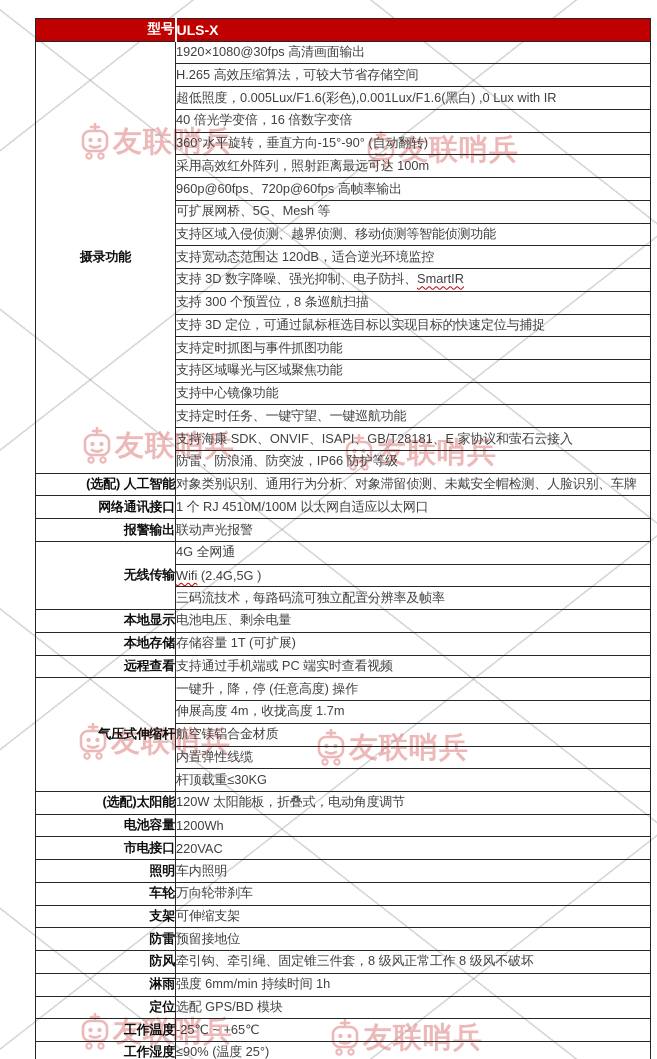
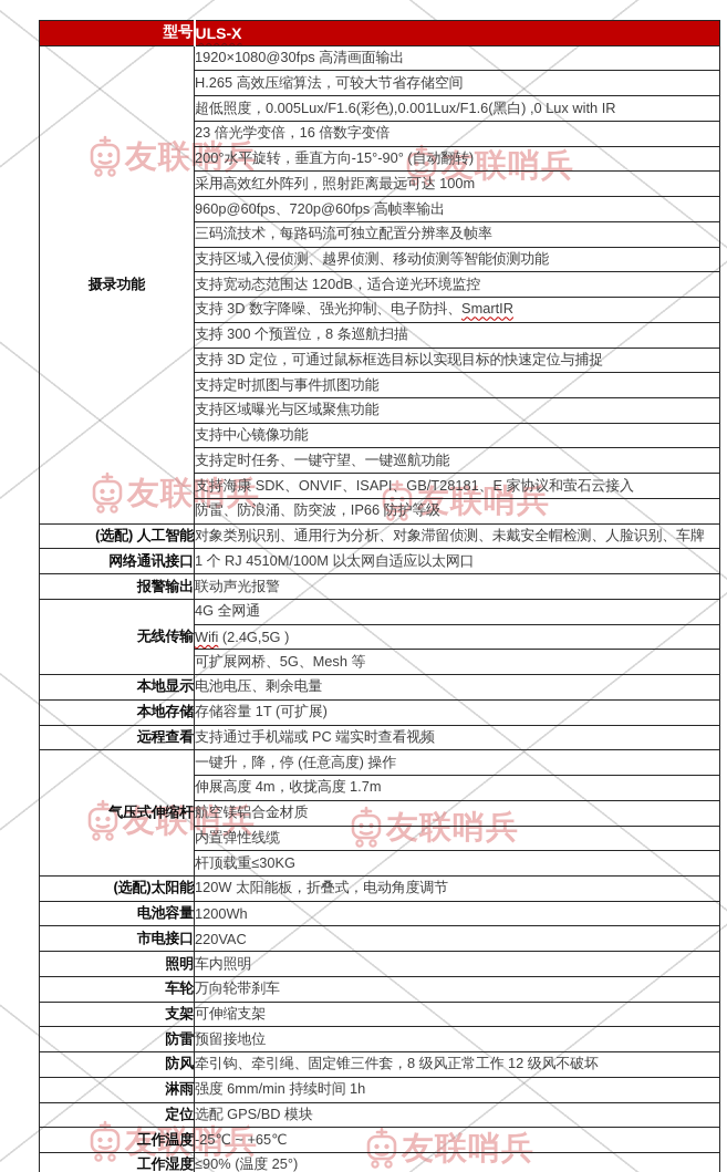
  友联哨兵
  友联哨兵
  友联哨兵
  友联哨兵
  友联哨兵
  友联哨兵
  友联哨兵
  友联哨兵
  型号	ULS-X
  摄录功能	1920×1080@30fps 高清画面输出
  H.265 高效压缩算法，可较大节省存储空间
  超低照度，0.005Lux/F1.6(彩色),0.001Lux/F1.6(黑白) ,0 Lux with IR
- 40 倍光学变倍，16 倍数字变倍
+ 23 倍光学变倍，16 倍数字变倍
- 360°水平旋转，垂直方向-15°-90° (自动翻转)
+ 200°水平旋转，垂直方向-15°-90° (自动翻转)
  采用高效红外阵列，照射距离最远可达 100m
  960p@60fps、720p@60fps 高帧率输出
- 可扩展网桥、5G、Mesh 等
+ 三码流技术，每路码流可独立配置分辨率及帧率
  支持区域入侵侦测、越界侦测、移动侦测等智能侦测功能
  支持宽动态范围达 120dB，适合逆光环境监控
  支持 3D 数字降噪、强光抑制、电子防抖、SmartIR
  支持 300 个预置位，8 条巡航扫描
  支持 3D 定位，可通过鼠标框选目标以实现目标的快速定位与捕捉
  支持定时抓图与事件抓图功能
  支持区域曝光与区域聚焦功能
  支持中心镜像功能
  支持定时任务、一键守望、一键巡航功能
  支持海康 SDK、ONVIF、ISAPI、GB/T28181、E 家协议和萤石云接入
  防雷、防浪涌、防突波，IP66 防护等级
  (选配) 人工智能	对象类别识别、通用行为分析、对象滞留侦测、未戴安全帽检测、人脸识别、车牌
  网络通讯接口	1 个 RJ 4510M/100M 以太网自适应以太网口
  报警输出	联动声光报警
  无线传输	4G 全网通
  Wifi (2.4G,5G )
- 三码流技术，每路码流可独立配置分辨率及帧率
+ 可扩展网桥、5G、Mesh 等
  本地显示	电池电压、剩余电量
  本地存储	存储容量 1T (可扩展)
  远程查看	支持通过手机端或 PC 端实时查看视频
  气压式伸缩杆	一键升，降，停 (任意高度) 操作
  伸展高度 4m，收拢高度 1.7m
  航空镁铝合金材质
  内置弹性线缆
  杆顶载重≤30KG
  (选配)太阳能	120W 太阳能板，折叠式，电动角度调节
  电池容量	1200Wh
  市电接口	220VAC
  照明	车内照明
  车轮	万向轮带刹车
  支架	可伸缩支架
  防雷	预留接地位
- 防风	牵引钩、牵引绳、固定锥三件套，8 级风正常工作 8 级风不破坏
+ 防风	牵引钩、牵引绳、固定锥三件套，8 级风正常工作 12 级风不破坏
  淋雨	强度 6mm/min 持续时间 1h
  定位	选配 GPS/BD 模块
  工作温度	-25℃ ~ +65℃
  工作湿度	≤90% (温度 25°)
